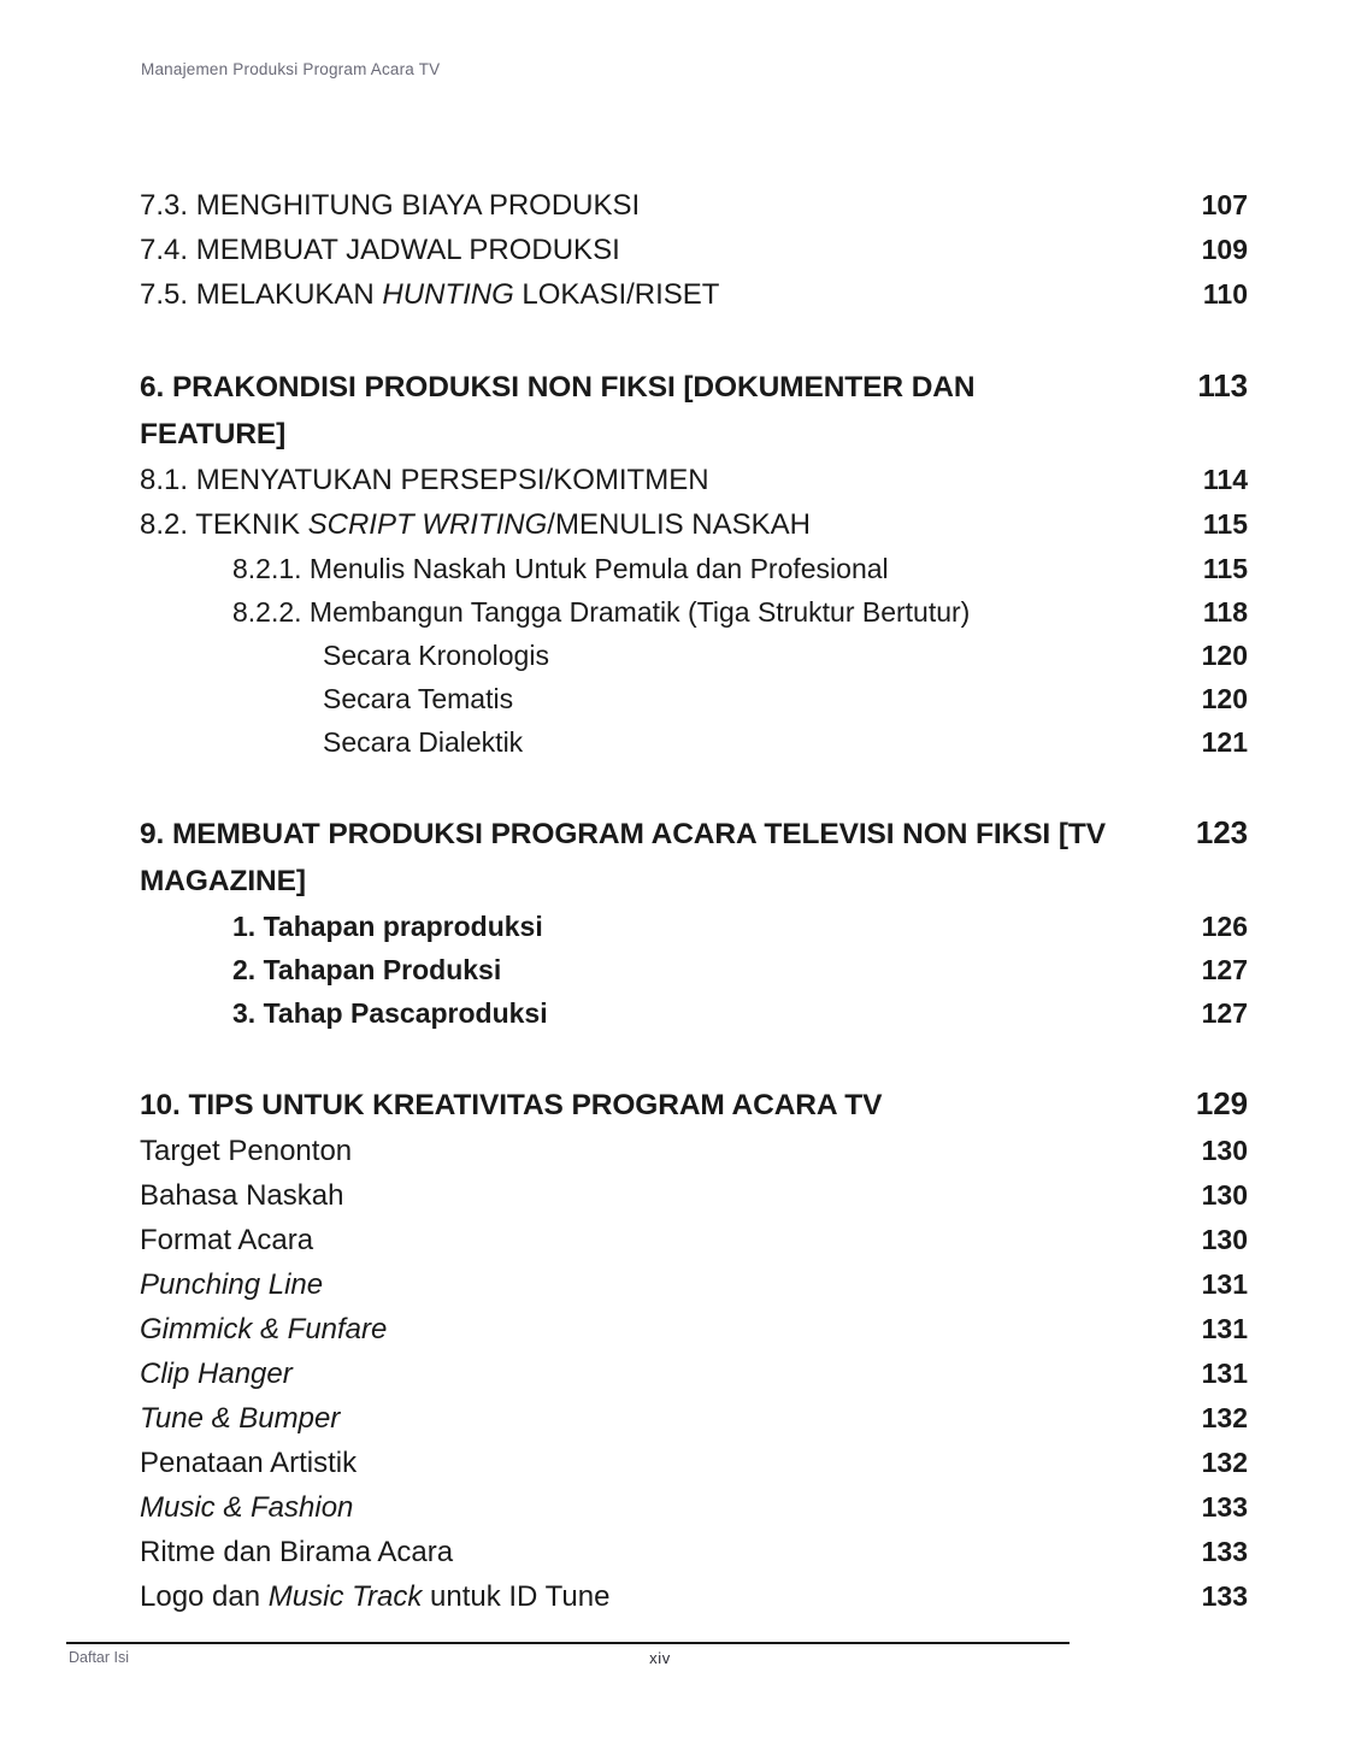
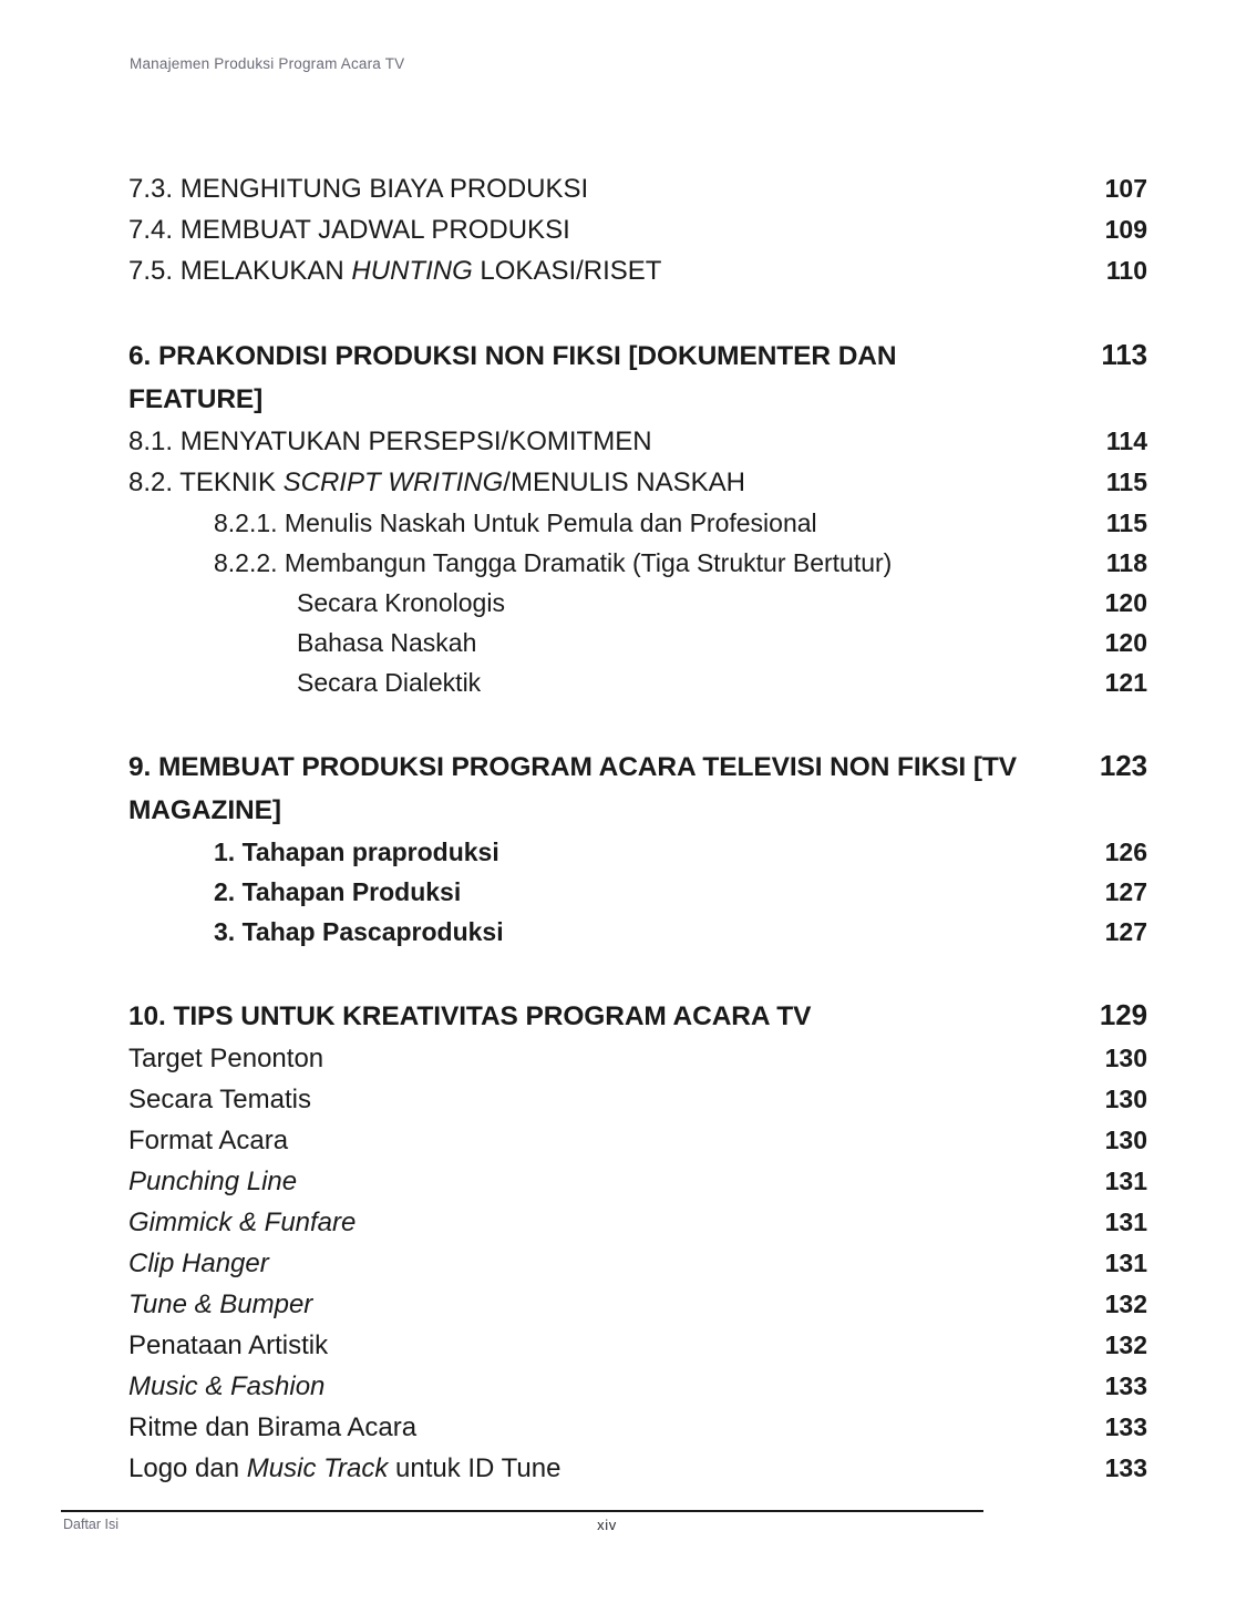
  Manajemen Produksi Program Acara TV
  7.3. MENGHITUNG BIAYA PRODUKSI
  107
  7.4. MEMBUAT JADWAL PRODUKSI
  109
  7.5. MELAKUKAN HUNTING LOKASI/RISET
  110
  6. PRAKONDISI PRODUKSI NON FIKSI [DOKUMENTER DAN FEATURE]
  113
  8.1. MENYATUKAN PERSEPSI/KOMITMEN
  114
  8.2. TEKNIK SCRIPT WRITING/MENULIS NASKAH
  115
  8.2.1. Menulis Naskah Untuk Pemula dan Profesional
  115
  8.2.2. Membangun Tangga Dramatik (Tiga Struktur Bertutur)
  118
  Secara Kronologis
  120
- Secara Tematis
+ Bahasa Naskah
  120
  Secara Dialektik
  121
  9. MEMBUAT PRODUKSI PROGRAM ACARA TELEVISI NON FIKSI [TV MAGAZINE]
  123
  1. Tahapan praproduksi
  126
  2. Tahapan Produksi
  127
  3. Tahap Pascaproduksi
  127
  10. TIPS UNTUK KREATIVITAS PROGRAM ACARA TV
  129
  Target Penonton
  130
- Bahasa Naskah
+ Secara Tematis
  130
  Format Acara
  130
  Punching Line
  131
  Gimmick & Funfare
  131
  Clip Hanger
  131
  Tune & Bumper
  132
  Penataan Artistik
  132
  Music & Fashion
  133
  Ritme dan Birama Acara
  133
  Logo dan Music Track untuk ID Tune
  133
  Daftar Isi
  xiv
